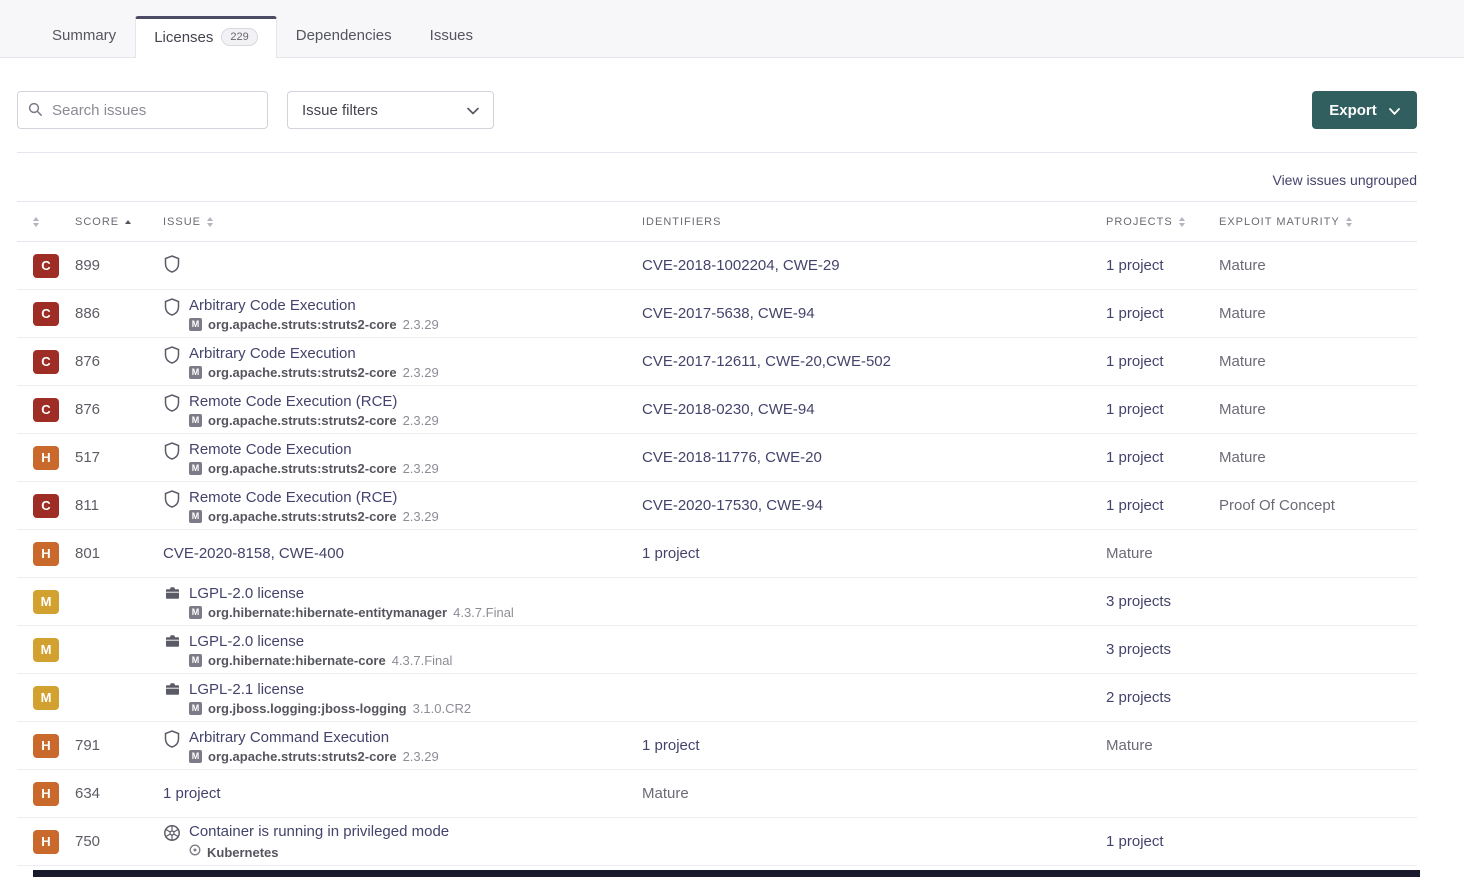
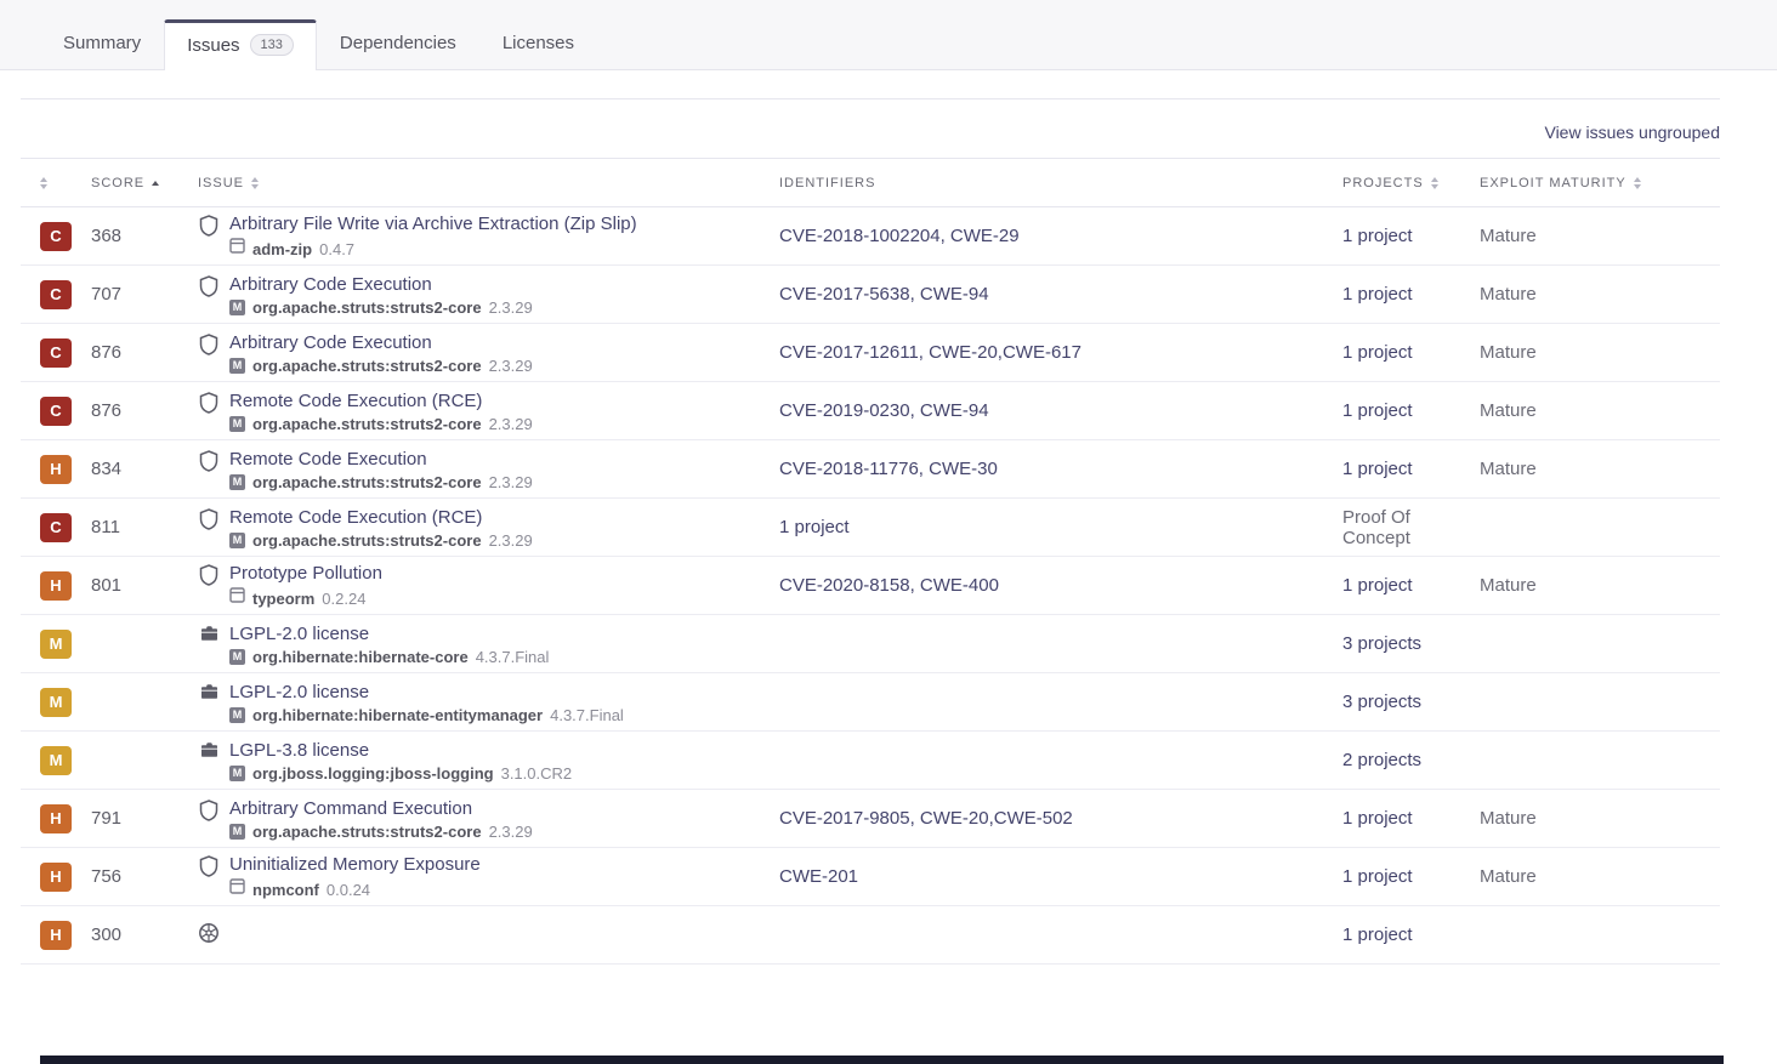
  Summary
- Licenses
+ Issues
- 229
+ 133
  Dependencies
- Issues
+ Licenses
- Search issues
- Issue filters
- Export
  View issues ungrouped
  SCORE
  ISSUE
  IDENTIFIERS
  PROJECTS
  EXPLOIT MATURITY
  C
- 899
+ 368
+ Arbitrary File Write via Archive Extraction (Zip Slip)
+ adm-zip
+ 0.4.7
  CVE-2018-1002204, CWE-29
  1 project
  Mature
  C
- 886
+ 707
  Arbitrary Code Execution
  M
  org.apache.struts:struts2-core
  2.3.29
  CVE-2017-5638, CWE-94
  1 project
  Mature
  C
  876
  Arbitrary Code Execution
  M
  org.apache.struts:struts2-core
  2.3.29
- CVE-2017-12611, CWE-20,CWE-502
+ CVE-2017-12611, CWE-20,CWE-617
  1 project
  Mature
  C
  876
  Remote Code Execution (RCE)
  M
  org.apache.struts:struts2-core
  2.3.29
- CVE-2018-0230, CWE-94
+ CVE-2019-0230, CWE-94
  1 project
  Mature
  H
- 517
+ 834
  Remote Code Execution
  M
  org.apache.struts:struts2-core
  2.3.29
- CVE-2018-11776, CWE-20
+ CVE-2018-11776, CWE-30
  1 project
  Mature
  C
  811
  Remote Code Execution (RCE)
  M
  org.apache.struts:struts2-core
  2.3.29
- CVE-2020-17530, CWE-94
  1 project
  Proof Of Concept
  H
  801
+ Prototype Pollution
+ typeorm
+ 0.2.24
  CVE-2020-8158, CWE-400
  1 project
  Mature
  M
  LGPL-2.0 license
  M
- org.hibernate:hibernate-entitymanager
+ org.hibernate:hibernate-core
  4.3.7.Final
  3 projects
  M
  LGPL-2.0 license
  M
- org.hibernate:hibernate-core
+ org.hibernate:hibernate-entitymanager
  4.3.7.Final
  3 projects
  M
- LGPL-2.1 license
+ LGPL-3.8 license
  M
  org.jboss.logging:jboss-logging
  3.1.0.CR2
  2 projects
  H
  791
  Arbitrary Command Execution
  M
  org.apache.struts:struts2-core
  2.3.29
+ CVE-2017-9805, CWE-20,CWE-502
  1 project
  Mature
  H
- 634
+ 756
+ Uninitialized Memory Exposure
+ npmconf
+ 0.0.24
+ CWE-201
  1 project
  Mature
  H
- 750
+ 300
- Container is running in privileged mode
- Kubernetes
  1 project
